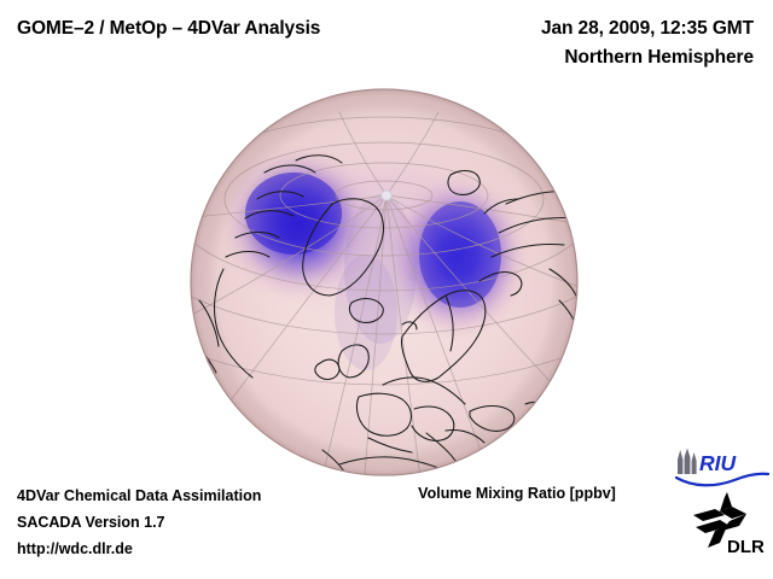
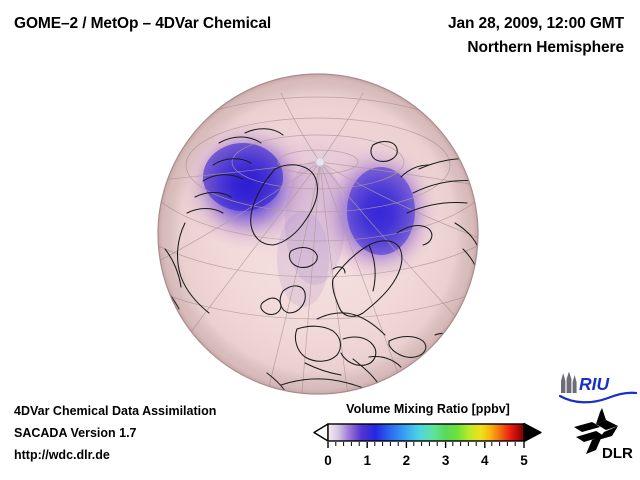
- GOME–2 / MetOp – 4DVar Analysis
+ GOME–2 / MetOp – 4DVar Chemical
- Jan 28, 2009, 12:35 GMT
+ Jan 28, 2009, 12:00 GMT
  Northern Hemisphere
  4DVar Chemical Data Assimilation
  SACADA Version 1.7
  http://wdc.dlr.de
  Volume Mixing Ratio [ppbv]
+ 0
+ 1
+ 2
+ 3
+ 4
+ 5
  RIU
  DLR
